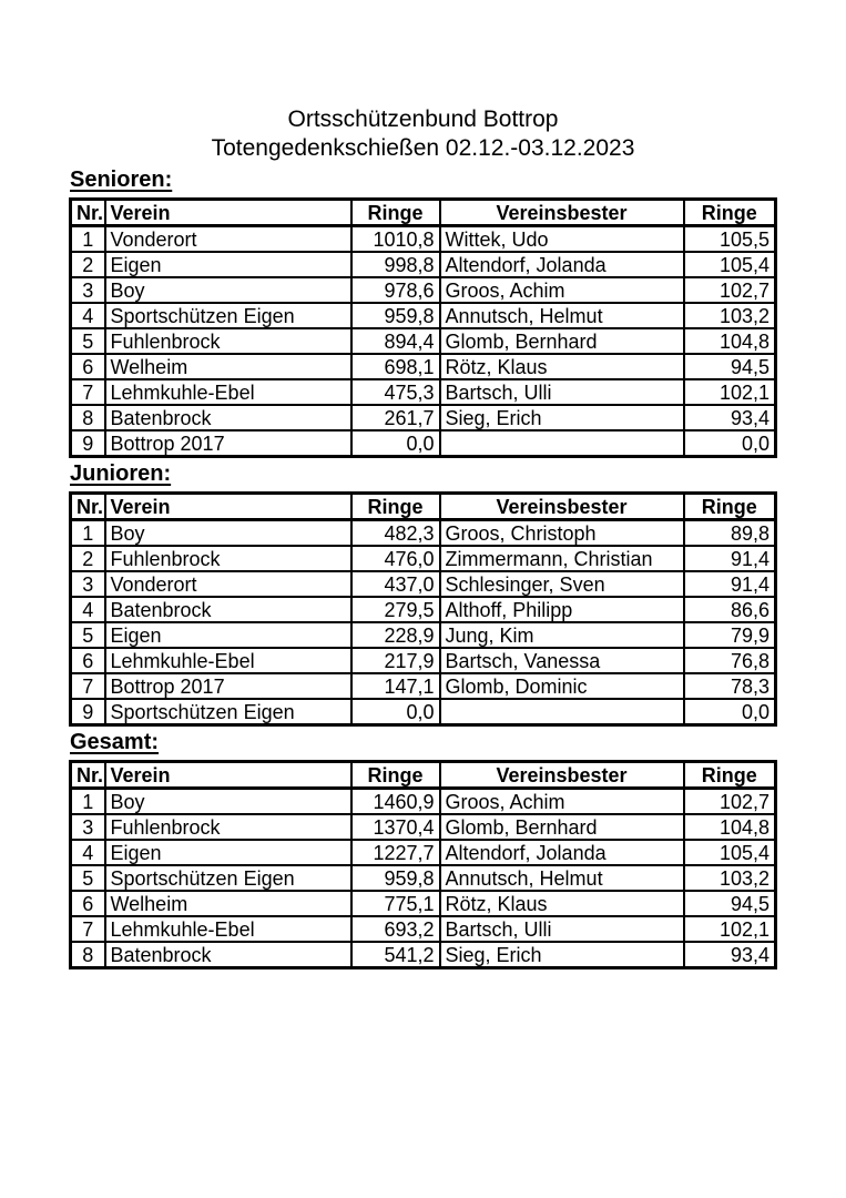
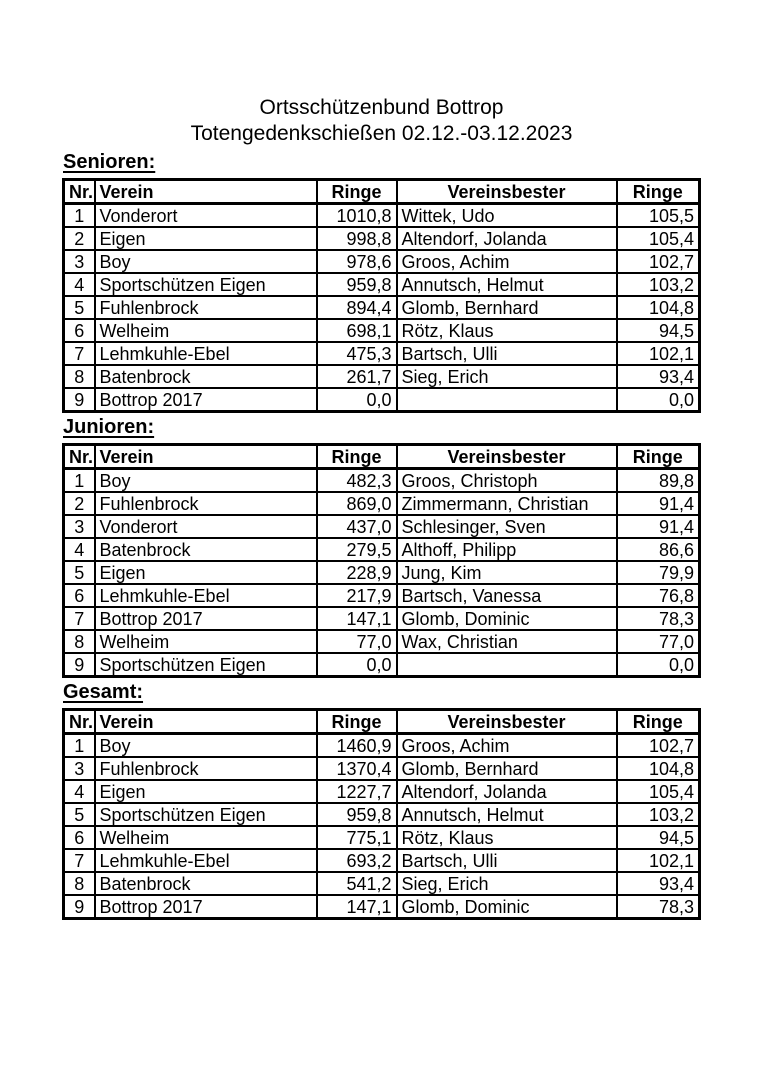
  Ortsschützenbund Bottrop
  Totengedenkschießen 02.12.-03.12.2023
  Senioren:
  Nr.	Verein	Ringe	Vereinsbester	Ringe
  1	Vonderort	1010,8	Wittek, Udo	105,5
  2	Eigen	998,8	Altendorf, Jolanda	105,4
  3	Boy	978,6	Groos, Achim	102,7
  4	Sportschützen Eigen	959,8	Annutsch, Helmut	103,2
  5	Fuhlenbrock	894,4	Glomb, Bernhard	104,8
  6	Welheim	698,1	Rötz, Klaus	94,5
  7	Lehmkuhle-Ebel	475,3	Bartsch, Ulli	102,1
  8	Batenbrock	261,7	Sieg, Erich	93,4
  9	Bottrop 2017	0,0		0,0
  Junioren:
  Nr.	Verein	Ringe	Vereinsbester	Ringe
  1	Boy	482,3	Groos, Christoph	89,8
- 2	Fuhlenbrock	476,0	Zimmermann, Christian	91,4
+ 2	Fuhlenbrock	869,0	Zimmermann, Christian	91,4
  3	Vonderort	437,0	Schlesinger, Sven	91,4
  4	Batenbrock	279,5	Althoff, Philipp	86,6
  5	Eigen	228,9	Jung, Kim	79,9
  6	Lehmkuhle-Ebel	217,9	Bartsch, Vanessa	76,8
  7	Bottrop 2017	147,1	Glomb, Dominic	78,3
+ 8	Welheim	77,0	Wax, Christian	77,0
  9	Sportschützen Eigen	0,0		0,0
  Gesamt:
  Nr.	Verein	Ringe	Vereinsbester	Ringe
  1	Boy	1460,9	Groos, Achim	102,7
  3	Fuhlenbrock	1370,4	Glomb, Bernhard	104,8
  4	Eigen	1227,7	Altendorf, Jolanda	105,4
  5	Sportschützen Eigen	959,8	Annutsch, Helmut	103,2
  6	Welheim	775,1	Rötz, Klaus	94,5
  7	Lehmkuhle-Ebel	693,2	Bartsch, Ulli	102,1
  8	Batenbrock	541,2	Sieg, Erich	93,4
+ 9	Bottrop 2017	147,1	Glomb, Dominic	78,3
